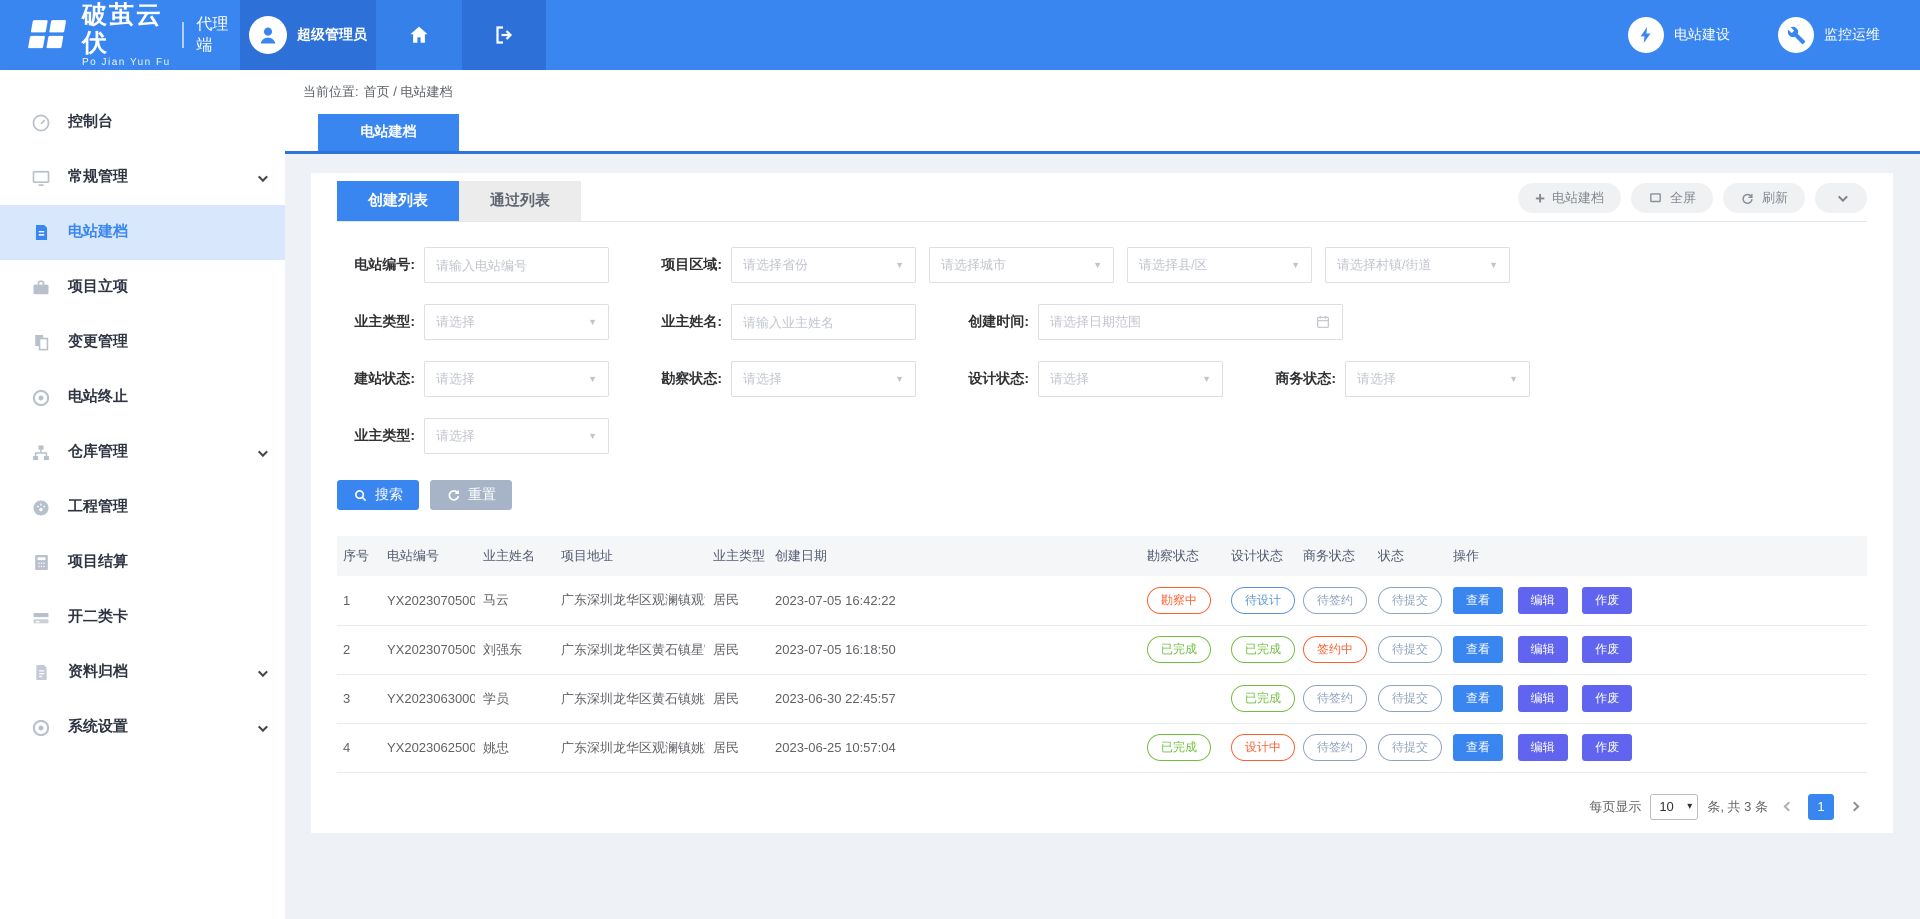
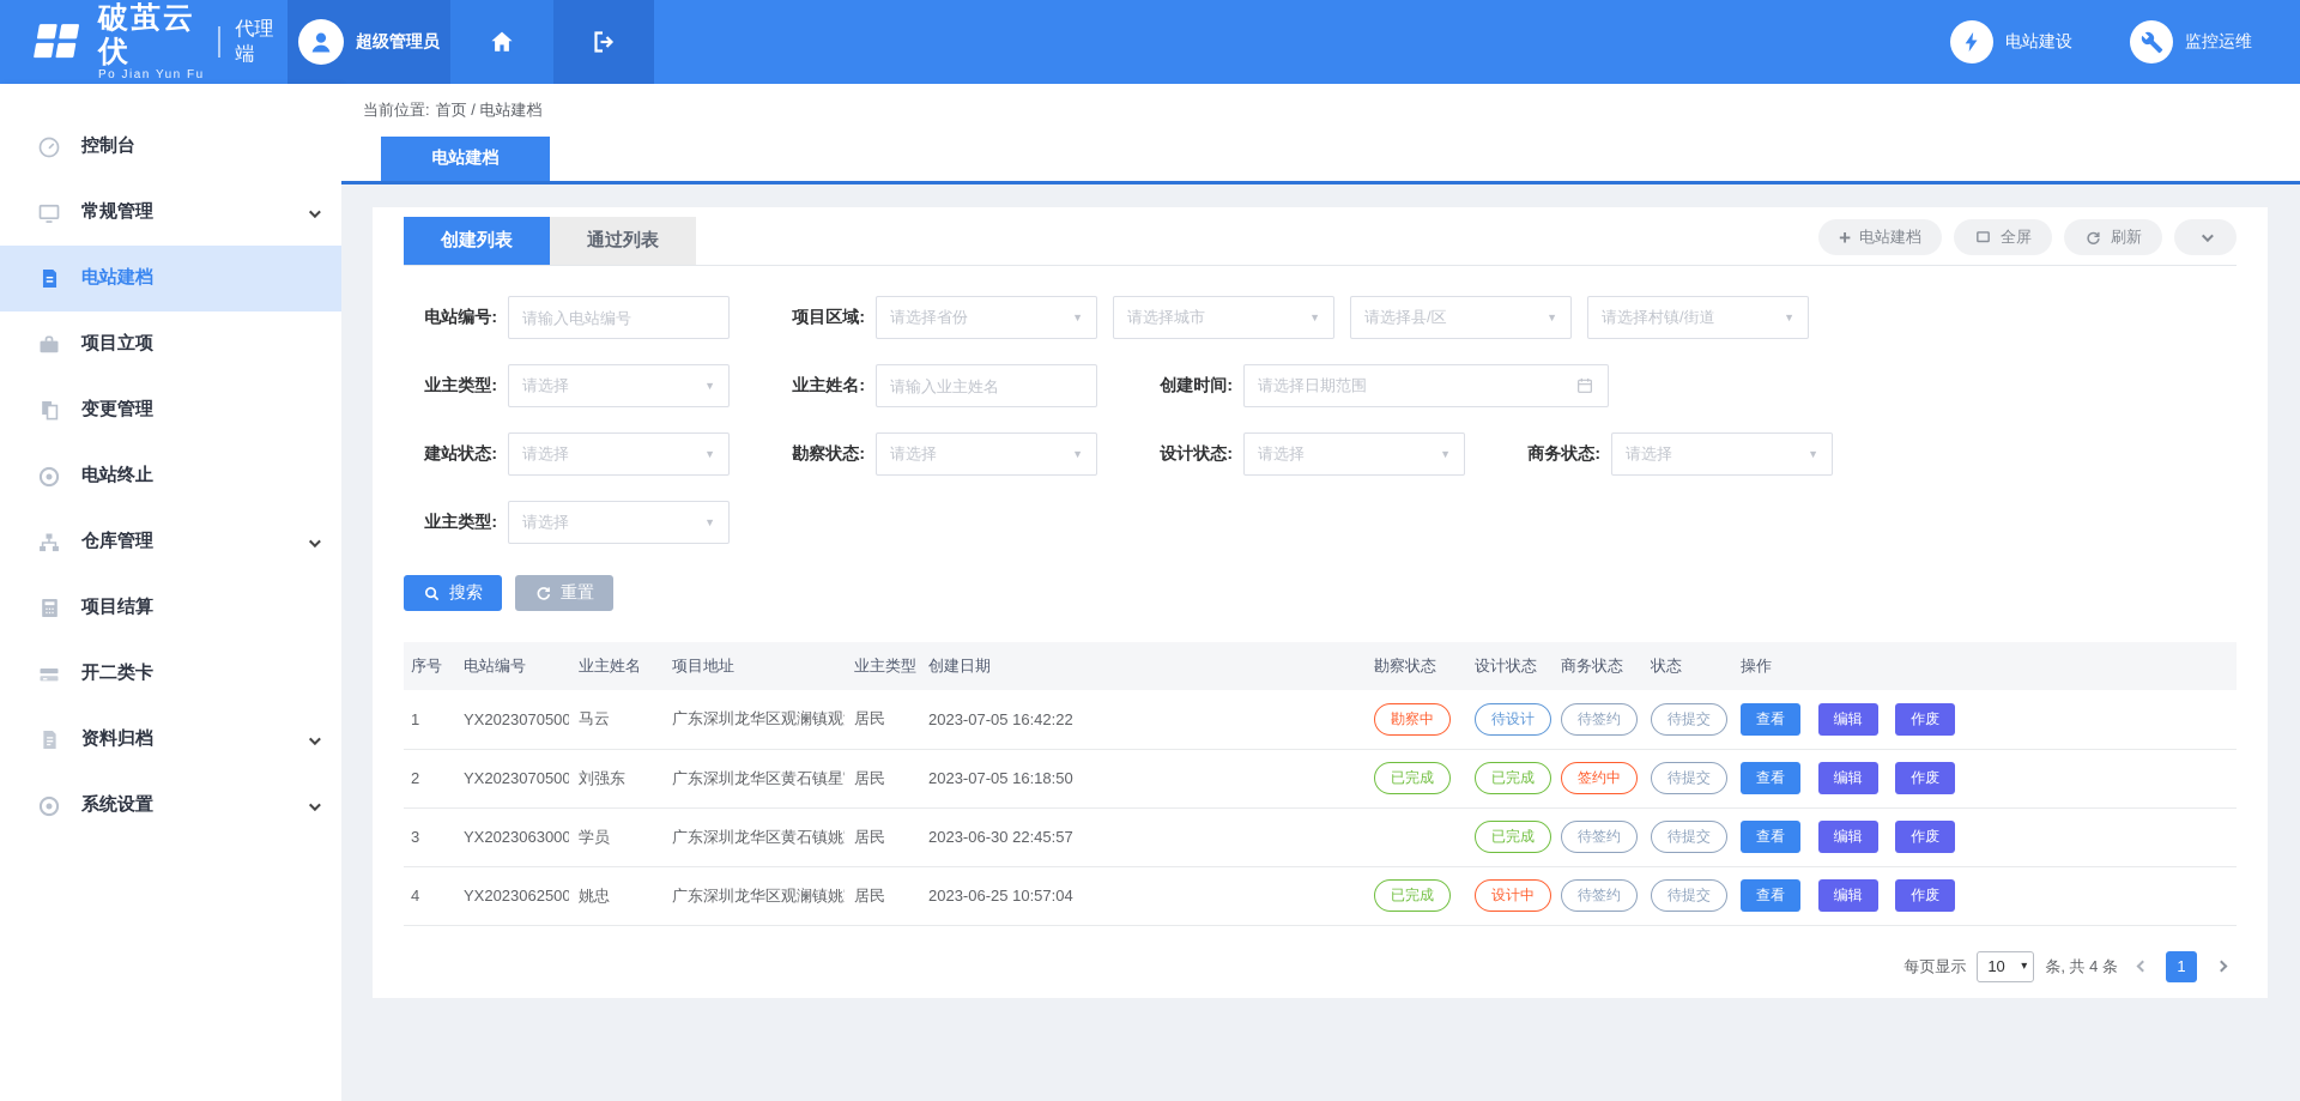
  破茧云伏
  Po Jian Yun Fu
  代理端
  超级管理员
  电站建设
  监控运维
  控制台
  常规管理
  电站建档
  项目立项
  变更管理
  电站终止
  仓库管理
- 工程管理
  项目结算
  开二类卡
  资料归档
  系统设置
  当前位置:
  首页 / 电站建档
  电站建档
  创建列表
  通过列表
  +
  电站建档
  全屏
  刷新
  电站编号:
  请输入电站编号
  项目区域:
  请选择省份
  ▼
  请选择城市
  ▼
  请选择县/区
  ▼
  请选择村镇/街道
  ▼
  业主类型:
  请选择
  ▼
  业主姓名:
  请输入业主姓名
  创建时间:
  请选择日期范围
  建站状态:
  请选择
  ▼
  勘察状态:
  请选择
  ▼
  设计状态:
  请选择
  ▼
  商务状态:
  请选择
  ▼
  业主类型:
  请选择
  ▼
  搜索
  重置
  序号	电站编号	业主姓名	项目地址	业主类型	创建日期	勘察状态	设计状态	商务状态	状态	操作
  1	YX2023070500	马云	广东深圳龙华区观澜镇观	居民	2023-07-05 16:42:22	勘察中	待设计	待签约	待提交	查看 编辑 作废
  2	YX2023070500	刘强东	广东深圳龙华区黄石镇星	居民	2023-07-05 16:18:50	已完成	已完成	签约中	待提交	查看 编辑 作废
  3	YX2023063000	学员	广东深圳龙华区黄石镇姚	居民	2023-06-30 22:45:57		已完成	待签约	待提交	查看 编辑 作废
  4	YX2023062500	姚忠	广东深圳龙华区观澜镇姚	居民	2023-06-25 10:57:04	已完成	设计中	待签约	待提交	查看 编辑 作废
  每页显示
  10
  ▾
- 条, 共 3 条
+ 条, 共 4 条
  1
